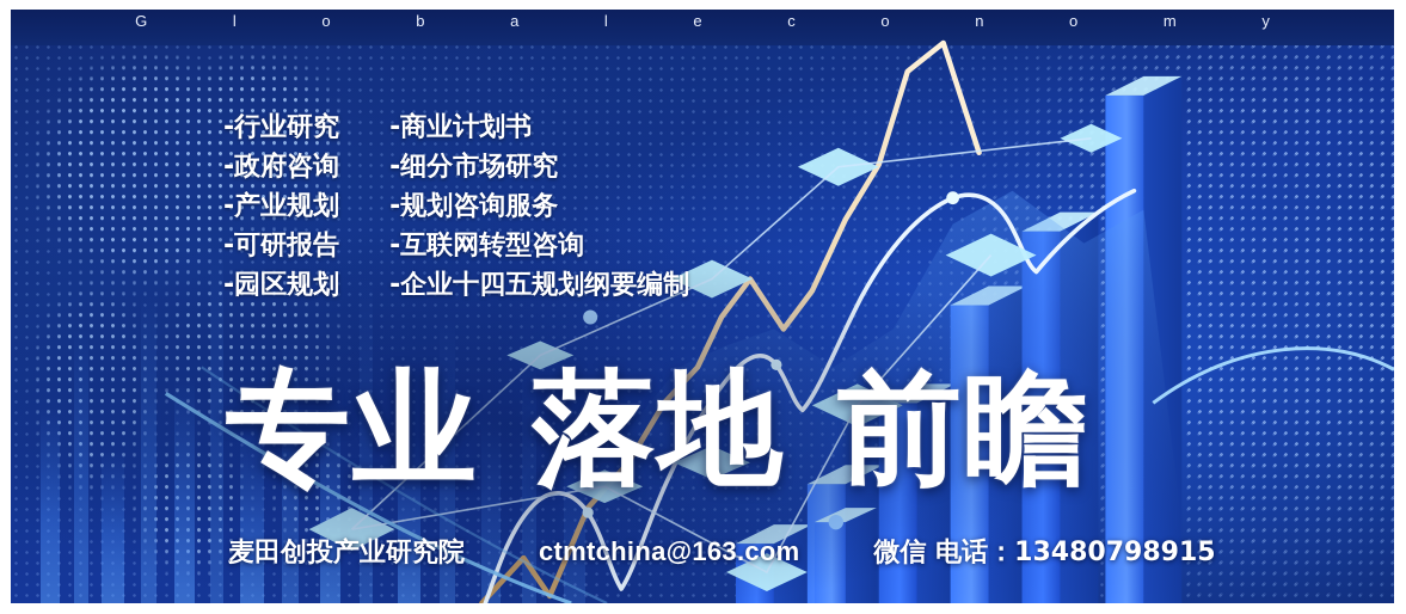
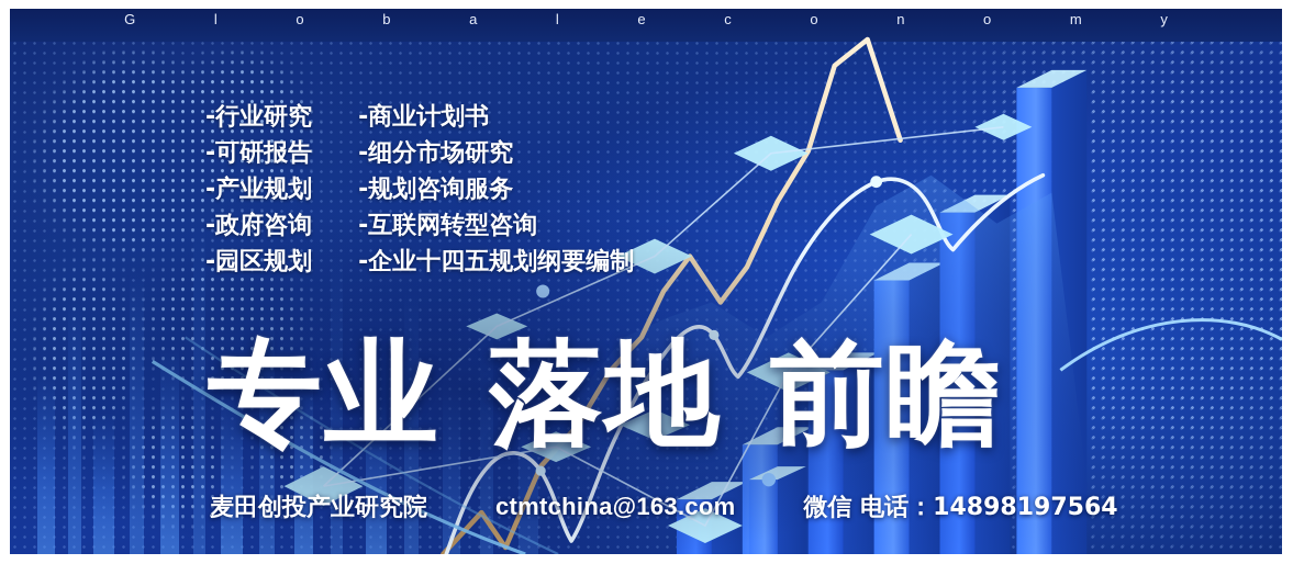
  G l o b a l e c o n o m y
  -行业研究
- -政府咨询
+ -可研报告
  -产业规划
- -可研报告
+ -政府咨询
  -园区规划
  -商业计划书
  -细分市场研究
  -规划咨询服务
  -互联网转型咨询
  -企业十四五规划纲要编制
  专业
  落地
  前瞻
  麦田创投产业研究院
  ctmtchina@163.com
- 微信 电话：13480798915
+ 微信 电话：14898197564
